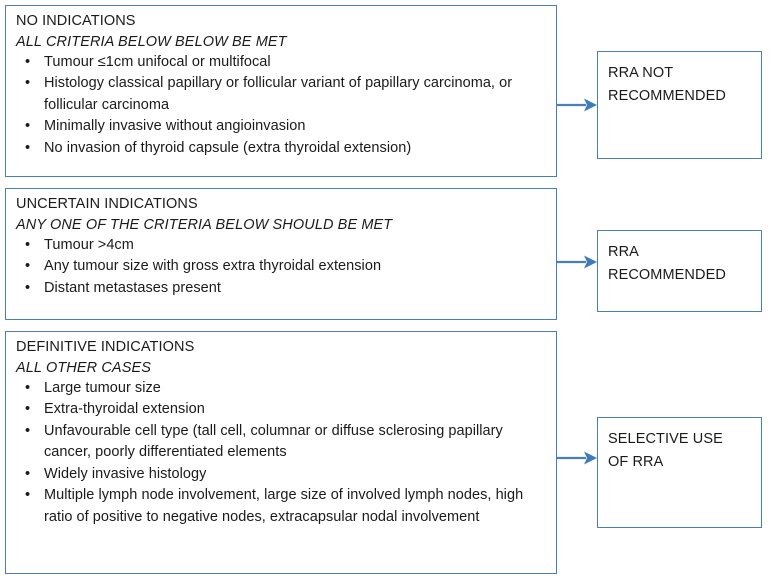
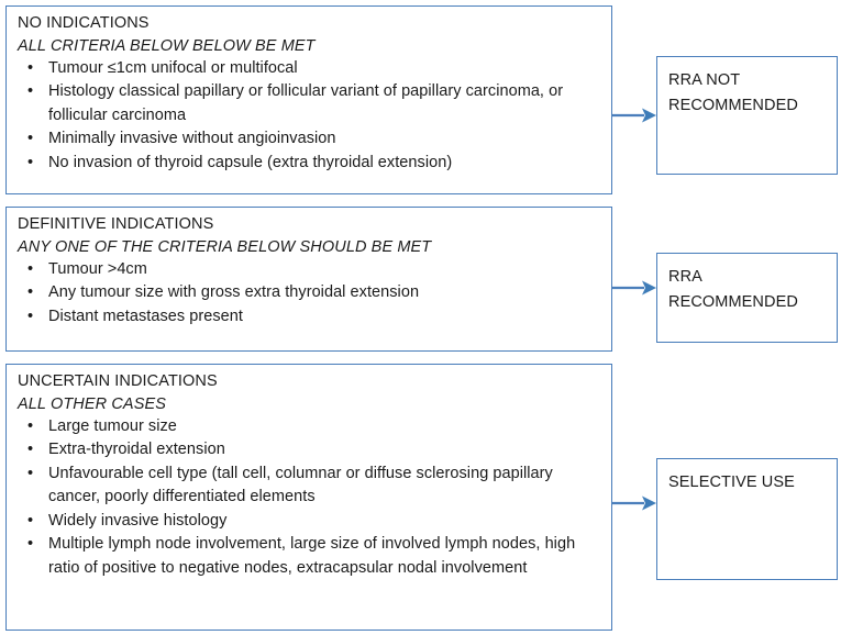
  NO INDICATIONS
  ALL CRITERIA BELOW BELOW BE MET
  •
  Tumour ≤1cm unifocal or multifocal
  •
  Histology classical papillary or follicular variant of papillary carcinoma, or follicular carcinoma
  •
  Minimally invasive without angioinvasion
  •
  No invasion of thyroid capsule (extra thyroidal extension)
- UNCERTAIN INDICATIONS
+ DEFINITIVE INDICATIONS
  ANY ONE OF THE CRITERIA BELOW SHOULD BE MET
  •
  Tumour >4cm
  •
  Any tumour size with gross extra thyroidal extension
  •
  Distant metastases present
- DEFINITIVE INDICATIONS
+ UNCERTAIN INDICATIONS
  ALL OTHER CASES
  •
  Large tumour size
  •
  Extra-thyroidal extension
  •
  Unfavourable cell type (tall cell, columnar or diffuse sclerosing papillary cancer, poorly differentiated elements
  •
  Widely invasive histology
  •
  Multiple lymph node involvement, large size of involved lymph nodes, high ratio of positive to negative nodes, extracapsular nodal involvement
  RRA NOT
  RECOMMENDED
  RRA
  RECOMMENDED
  SELECTIVE USE
- OF RRA
